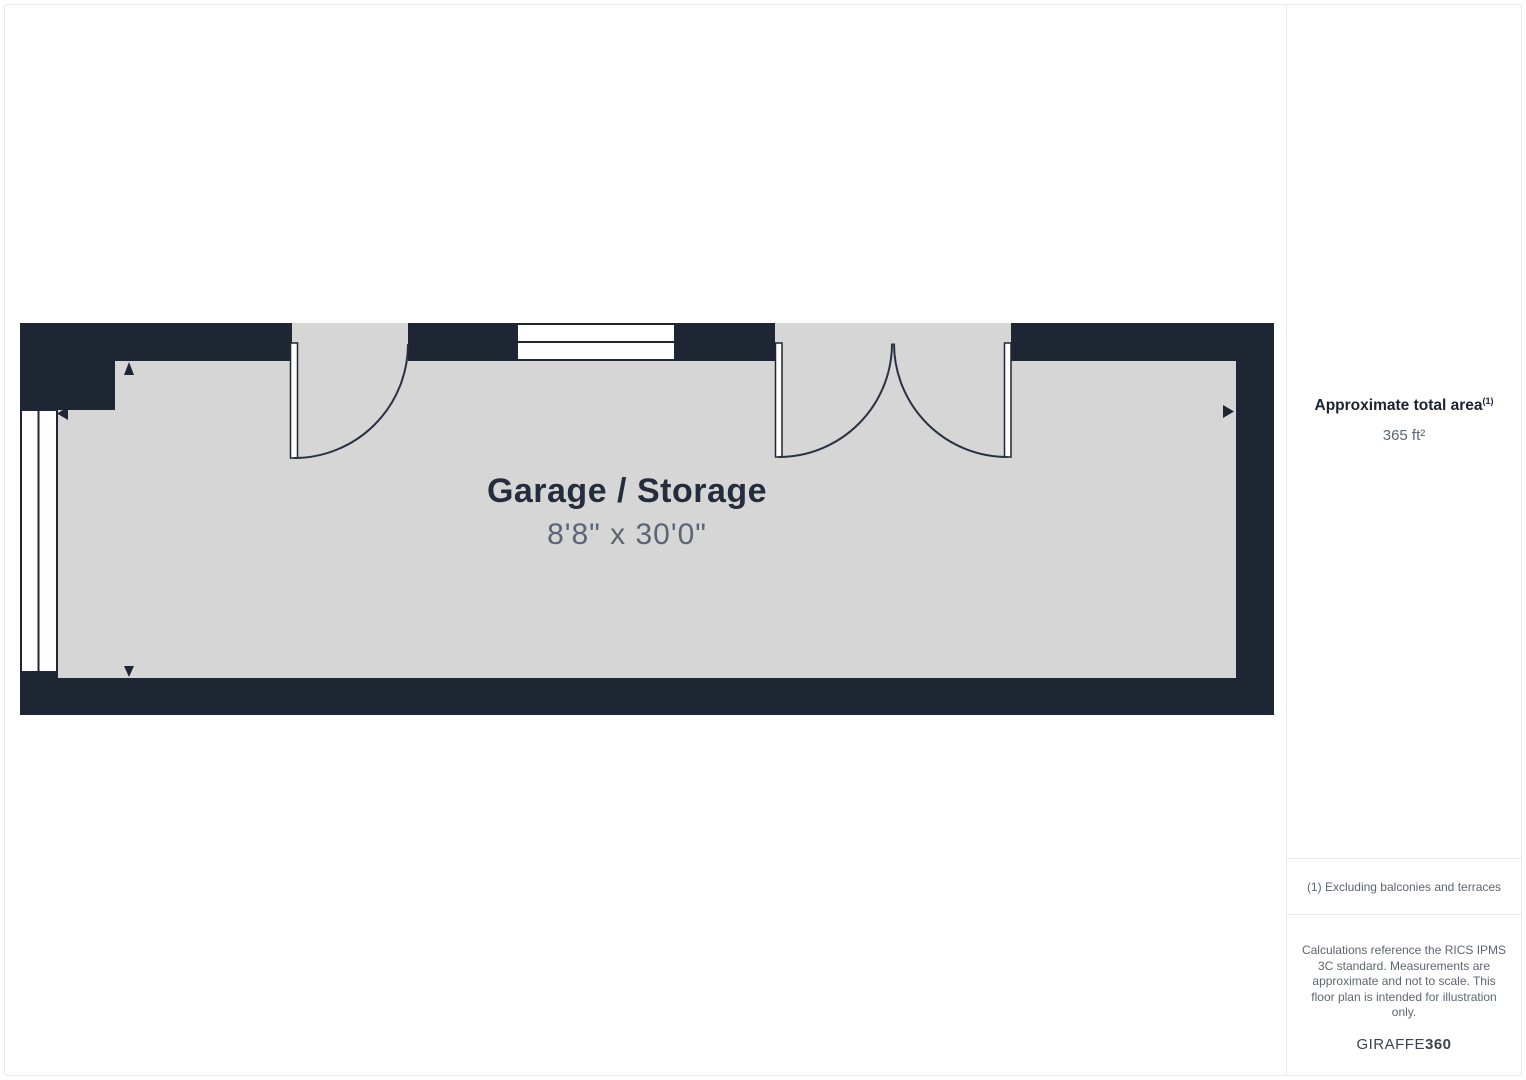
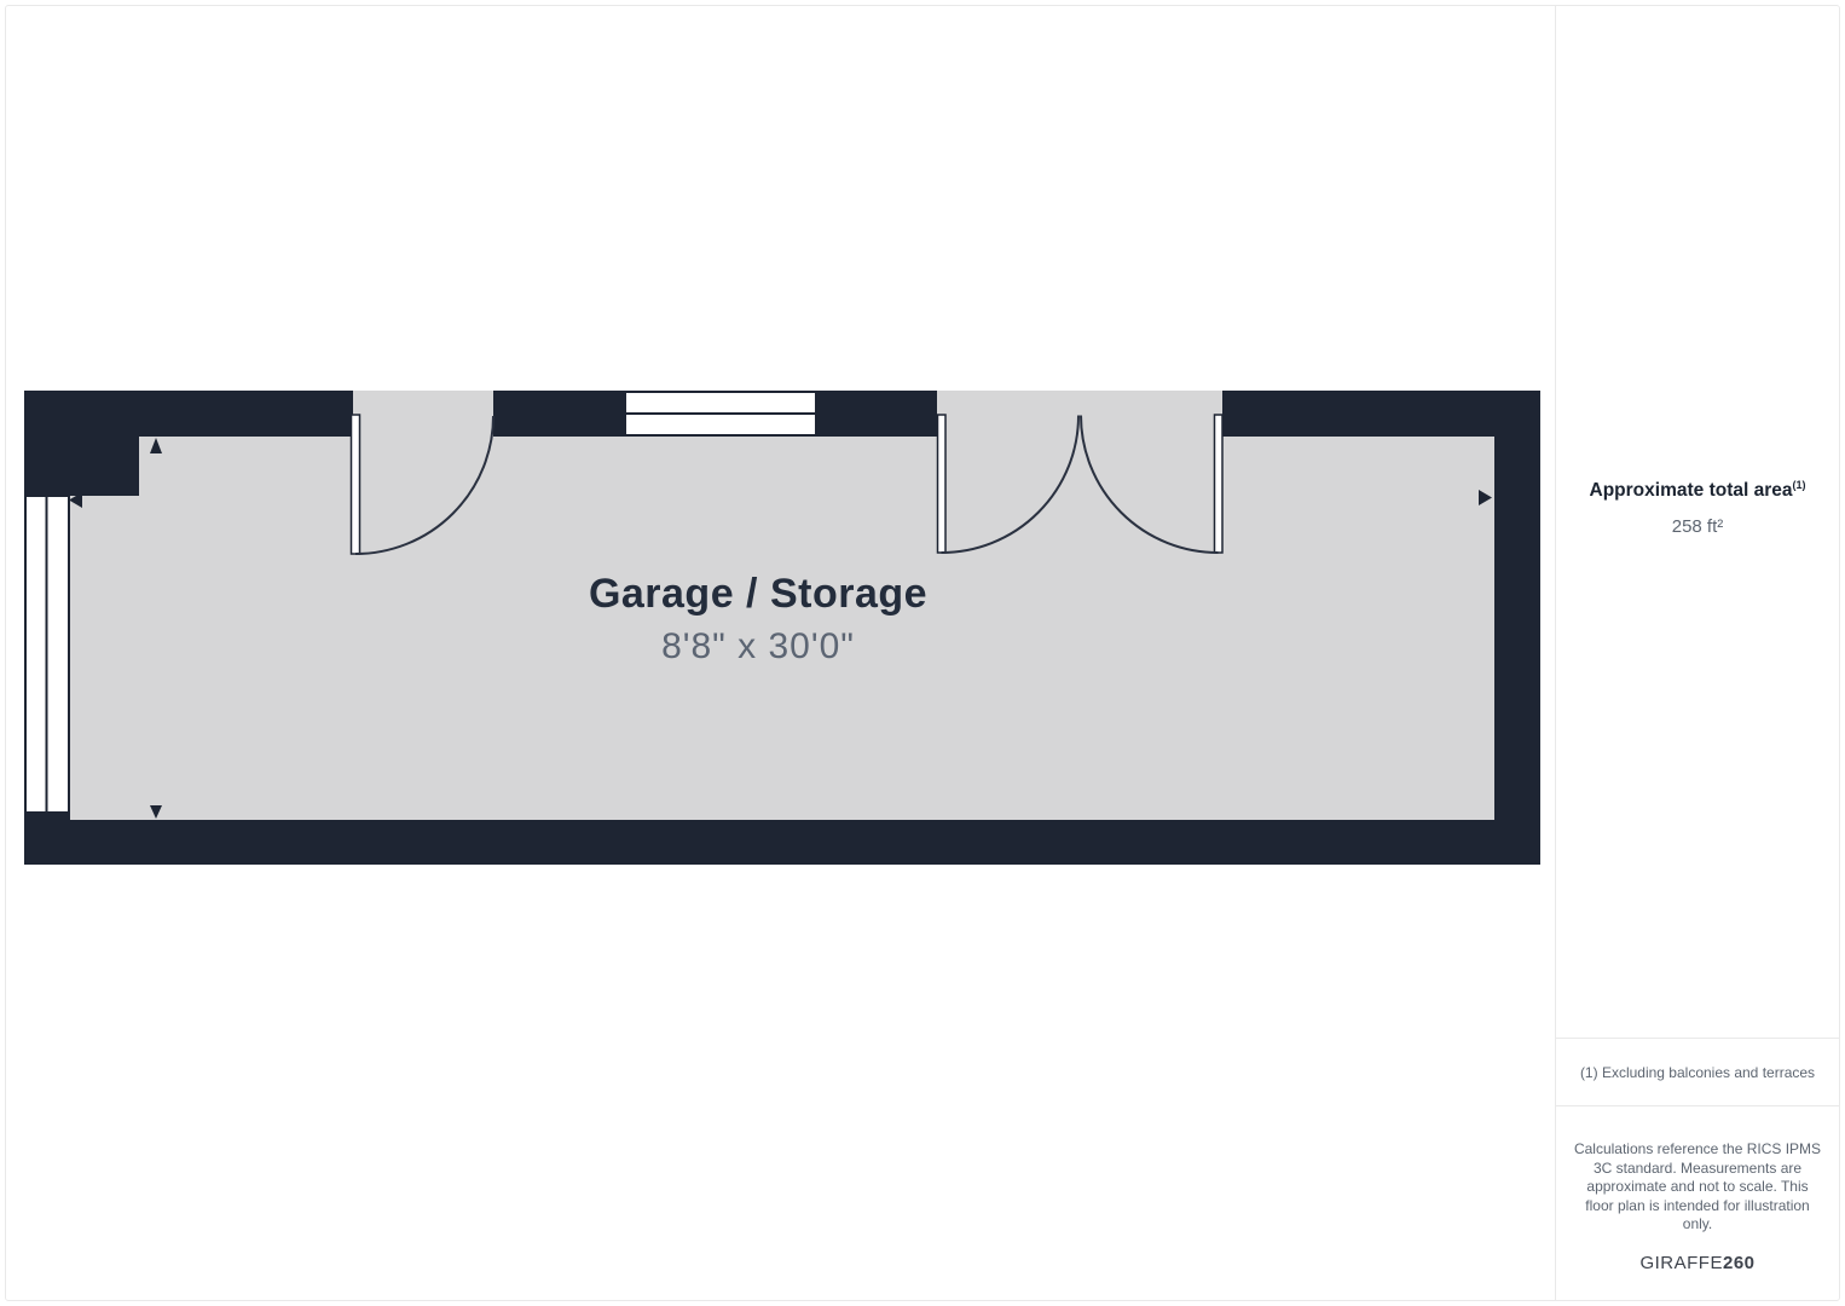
  Garage / Storage
  8'8" x 30'0"
  Approximate total area(1)
- 365 ft²
+ 258 ft²
  (1) Excluding balconies and terraces
  Calculations reference the RICS IPMS
  3C standard. Measurements are
  approximate and not to scale. This
  floor plan is intended for illustration
  only.
- GIRAFFE360
+ GIRAFFE260
